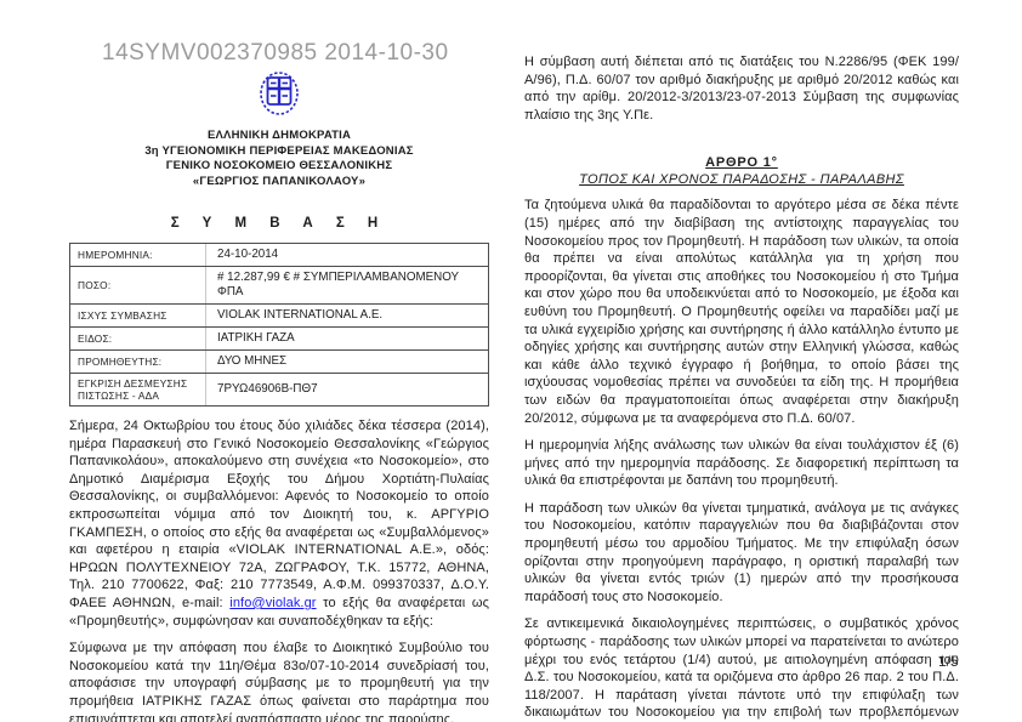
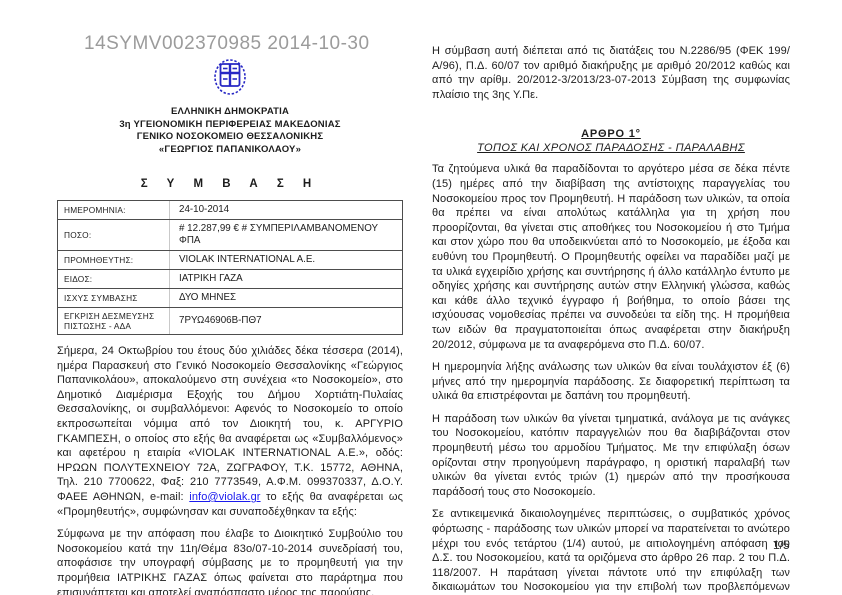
  14SYMV002370985 2014-10-30
  ΕΛΛΗΝΙΚΗ ΔΗΜΟΚΡΑΤΙΑ
  3η ΥΓΕΙΟΝΟΜΙΚΗ ΠΕΡΙΦΕΡΕΙΑΣ ΜΑΚΕΔΟΝΙΑΣ
  ΓΕΝΙΚΟ ΝΟΣΟΚΟΜΕΙΟ ΘΕΣΣΑΛΟΝΙΚΗΣ
  «ΓΕΩΡΓΙΟΣ ΠΑΠΑΝΙΚΟΛΑΟΥ»
  Σ Υ Μ Β Α Σ Η
  ΗΜΕΡΟΜΗΝΙΑ:
  24-10-2014
  ΠΟΣΟ:
  # 12.287,99 € # ΣΥΜΠΕΡΙΛΑΜΒΑΝΟΜΕΝΟΥ ΦΠΑ
- ΙΣΧΥΣ ΣΥΜΒΑΣΗΣ
+ ΠΡΟΜΗΘΕΥΤΗΣ:
  VIOLAK INTERNATIONAL A.E.
  ΕΙΔΟΣ:
  ΙΑΤΡΙΚΗ ΓΑΖΑ
- ΠΡΟΜΗΘΕΥΤΗΣ:
+ ΙΣΧΥΣ ΣΥΜΒΑΣΗΣ
  ΔΥΟ ΜΗΝΕΣ
  ΕΓΚΡΙΣΗ ΔΕΣΜΕΥΣΗΣ ΠΙΣΤΩΣΗΣ - ΑΔΑ
  7ΡΥΩ46906Β-ΠΘ7
  Σήμερα, 24 Οκτωβρίου του έτους δύο χιλιάδες δέκα τέσσερα (2014), ημέρα Παρασκευή στο Γενικό Νοσοκομείο Θεσσαλονίκης «Γεώργιος Παπανικολάου», αποκαλούμενο στη συνέχεια «το Νοσοκομείο», στο Δημοτικό Διαμέρισμα Εξοχής του Δήμου Χορτιάτη-Πυλαίας Θεσσαλονίκης, οι συμβαλλόμενοι: Αφενός το Νοσοκομείο το οποίο εκπροσωπείται νόμιμα από τον Διοικητή του, κ. ΑΡΓΥΡΙΟ ΓΚΑΜΠΕΣΗ, ο οποίος στο εξής θα αναφέρεται ως «Συμβαλλόμενος» και αφετέρου η εταιρία «VIOLAK INTERNATIONAL A.E.», οδός: ΗΡΩΩΝ ΠΟΛΥΤΕΧΝΕΙΟΥ 72Α, ΖΩΓΡΑΦΟΥ, Τ.Κ. 15772, ΑΘΗΝΑ, Τηλ. 210 7700622, Φαξ: 210 7773549, Α.Φ.Μ. 099370337, Δ.Ο.Υ. ΦΑΕΕ ΑΘΗΝΩΝ, e-mail: info@violak.gr το εξής θα αναφέρεται ως «Προμηθευτής», συμφώνησαν και συναποδέχθηκαν τα εξής:
  Σύμφωνα με την απόφαση που έλαβε το Διοικητικό Συμβούλιο του Νοσοκομείου κατά την 11η/Θέμα 83ο/07-10-2014 συνεδρίασή του, αποφάσισε την υπογραφή σύμβασης με το προμηθευτή για την προμήθεια ΙΑΤΡΙΚΗΣ ΓΑΖΑΣ όπως φαίνεται στο παράρτημα που επισυνάπτεται και αποτελεί αναπόσπαστο μέρος της παρούσης.
  Η σύμβαση αυτή διέπεται από τις διατάξεις του Ν.2286/95 (ΦΕΚ 199/Α/96), Π.Δ. 60/07 τον αριθμό διακήρυξης με αριθμό 20/2012 καθώς και από την αρίθμ. 20/2012-3/2013/23-07-2013 Σύμβαση της συμφωνίας πλαίσιο της 3ης Υ.Πε.
  ΑΡΘΡΟ 1°
  ΤΟΠΟΣ ΚΑΙ ΧΡΟΝΟΣ ΠΑΡΑΔΟΣΗΣ - ΠΑΡΑΛΑΒΗΣ
  Τα ζητούμενα υλικά θα παραδίδονται το αργότερο μέσα σε δέκα πέντε (15) ημέρες από την διαβίβαση της αντίστοιχης παραγγελίας του Νοσοκομείου προς τον Προμηθευτή. Η παράδοση των υλικών, τα οποία θα πρέπει να είναι απολύτως κατάλληλα για τη χρήση που προορίζονται, θα γίνεται στις αποθήκες του Νοσοκομείου ή στο Τμήμα και στον χώρο που θα υποδεικνύεται από το Νοσοκομείο, με έξοδα και ευθύνη του Προμηθευτή. Ο Προμηθευτής οφείλει να παραδίδει μαζί με τα υλικά εγχειρίδιο χρήσης και συντήρησης ή άλλο κατάλληλο έντυπο με οδηγίες χρήσης και συντήρησης αυτών στην Ελληνική γλώσσα, καθώς και κάθε άλλο τεχνικό έγγραφο ή βοήθημα, το οποίο βάσει της ισχύουσας νομοθεσίας πρέπει να συνοδεύει τα είδη της. Η προμήθεια των ειδών θα πραγματοποιείται όπως αναφέρεται στην διακήρυξη 20/2012, σύμφωνα με τα αναφερόμενα στο Π.Δ. 60/07.
  Η ημερομηνία λήξης ανάλωσης των υλικών θα είναι τουλάχιστον έξ (6) μήνες από την ημερομηνία παράδοσης. Σε διαφορετική περίπτωση τα υλικά θα επιστρέφονται με δαπάνη του προμηθευτή.
  Η παράδοση των υλικών θα γίνεται τμηματικά, ανάλογα με τις ανάγκες του Νοσοκομείου, κατόπιν παραγγελιών που θα διαβιβάζονται στον προμηθευτή μέσω του αρμοδίου Τμήματος. Με την επιφύλαξη όσων ορίζονται στην προηγούμενη παράγραφο, η οριστική παραλαβή των υλικών θα γίνεται εντός τριών (1) ημερών από την προσήκουσα παράδοσή τους στο Νοσοκομείο.
  Σε αντικειμενικά δικαιολογημένες περιπτώσεις, ο συμβατικός χρόνος φόρτωσης - παράδοσης των υλικών μπορεί να παρατείνεται το ανώτερο μέχρι του ενός τετάρτου (1/4) αυτού, με αιτιολογημένη απόφαση του Δ.Σ. του Νοσοκομείου, κατά τα οριζόμενα στο άρθρο 26 παρ. 2 του Π.Δ. 118/2007. Η παράταση γίνεται πάντοτε υπό την επιφύλαξη των δικαιωμάτων του Νοσοκομείου για την επιβολή των προβλεπόμενων
  1/5
